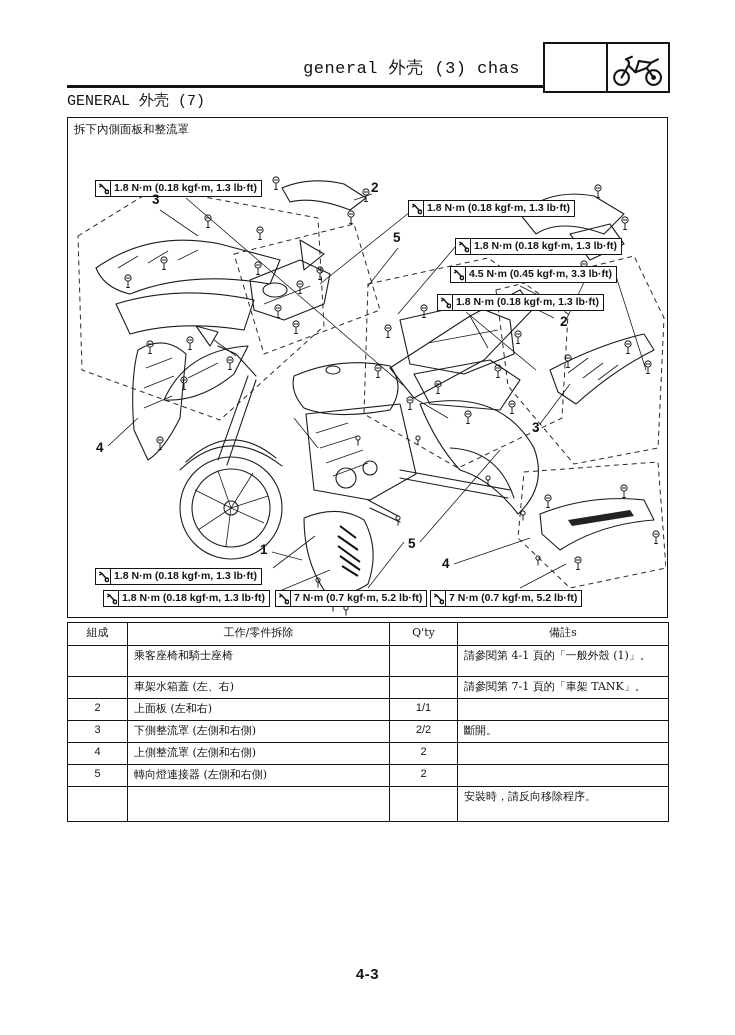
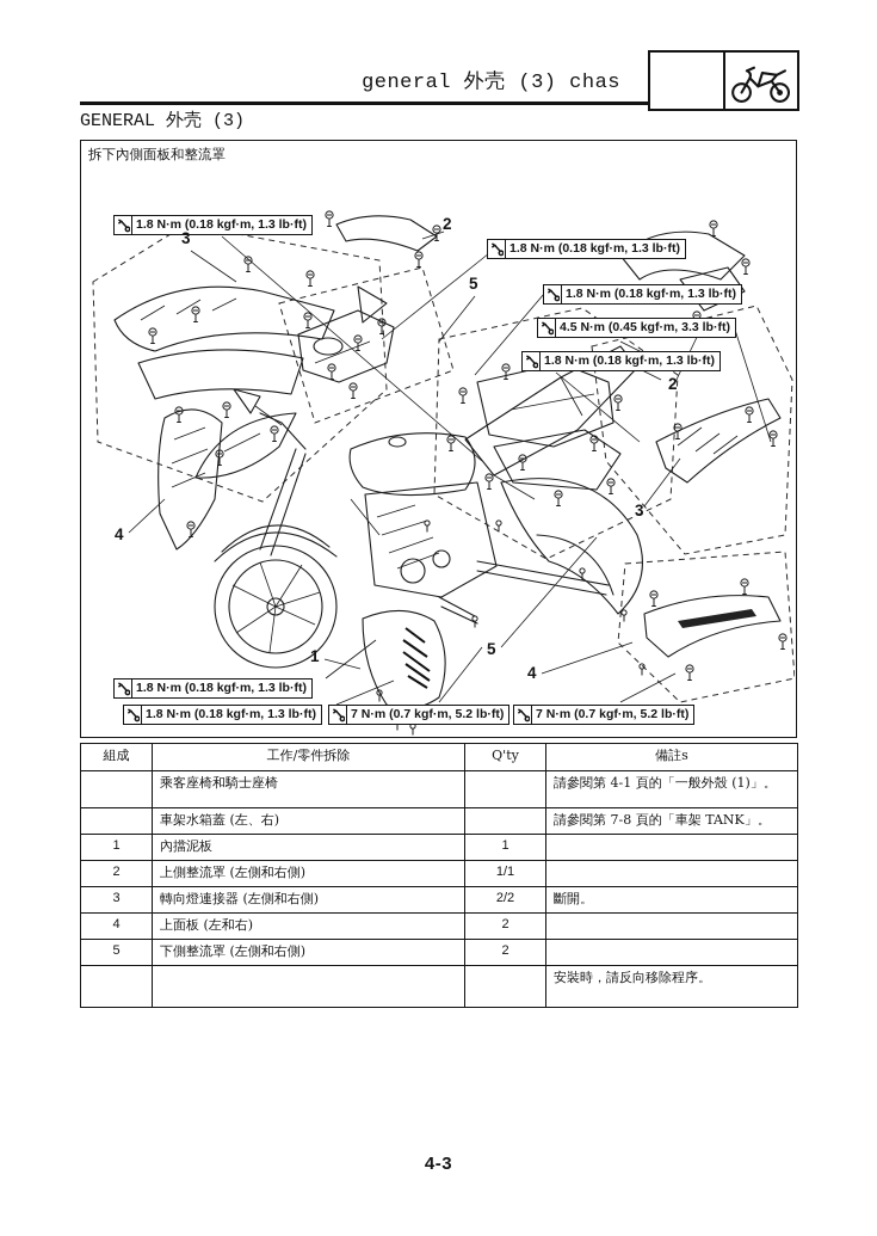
  general 外壳 (3) chas
- GENERAL 外壳 (7)
+ GENERAL 外壳 (3)
  拆下內側面板和整流罩
  1.8 N·m (0.18 kgf·m, 1.3 lb·ft)
  1.8 N·m (0.18 kgf·m, 1.3 lb·ft)
  1.8 N·m (0.18 kgf·m, 1.3 lb·ft)
  4.5 N·m (0.45 kgf·m, 3.3 lb·ft)
  1.8 N·m (0.18 kgf·m, 1.3 lb·ft)
  1.8 N·m (0.18 kgf·m, 1.3 lb·ft)
  1.8 N·m (0.18 kgf·m, 1.3 lb·ft)
  7 N·m (0.7 kgf·m, 5.2 lb·ft)
  7 N·m (0.7 kgf·m, 5.2 lb·ft)
  3
  2
  5
  2
  3
  4
  1
  5
  4
  組成	工作/零件拆除	Q'ty	備註s
  	乘客座椅和騎士座椅		請參閱第 4-1 頁的「一般外殼 (1)」。
- 	車架水箱蓋 (左、右)		請參閱第 7-1 頁的「車架 TANK」。
+ 	車架水箱蓋 (左、右)		請參閱第 7-8 頁的「車架 TANK」。
+ 1	內擋泥板	1
- 2	上面板 (左和右)	1/1
+ 2	上側整流罩 (左側和右側)	1/1
- 3	下側整流罩 (左側和右側)	2/2	斷開。
+ 3	轉向燈連接器 (左側和右側)	2/2	斷開。
- 4	上側整流罩 (左側和右側)	2
+ 4	上面板 (左和右)	2
- 5	轉向燈連接器 (左側和右側)	2
+ 5	下側整流罩 (左側和右側)	2
  			安裝時，請反向移除程序。
  4-3
